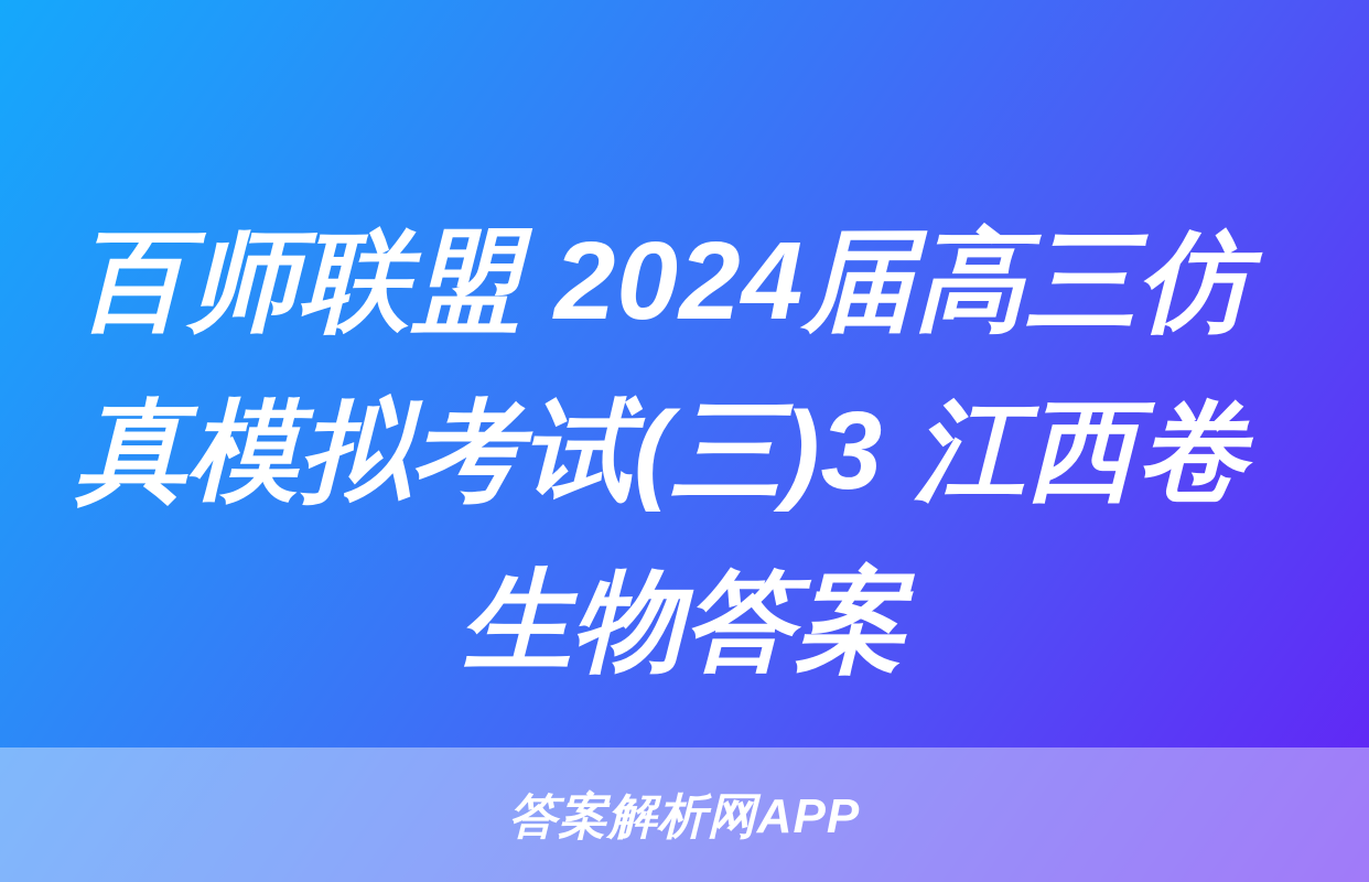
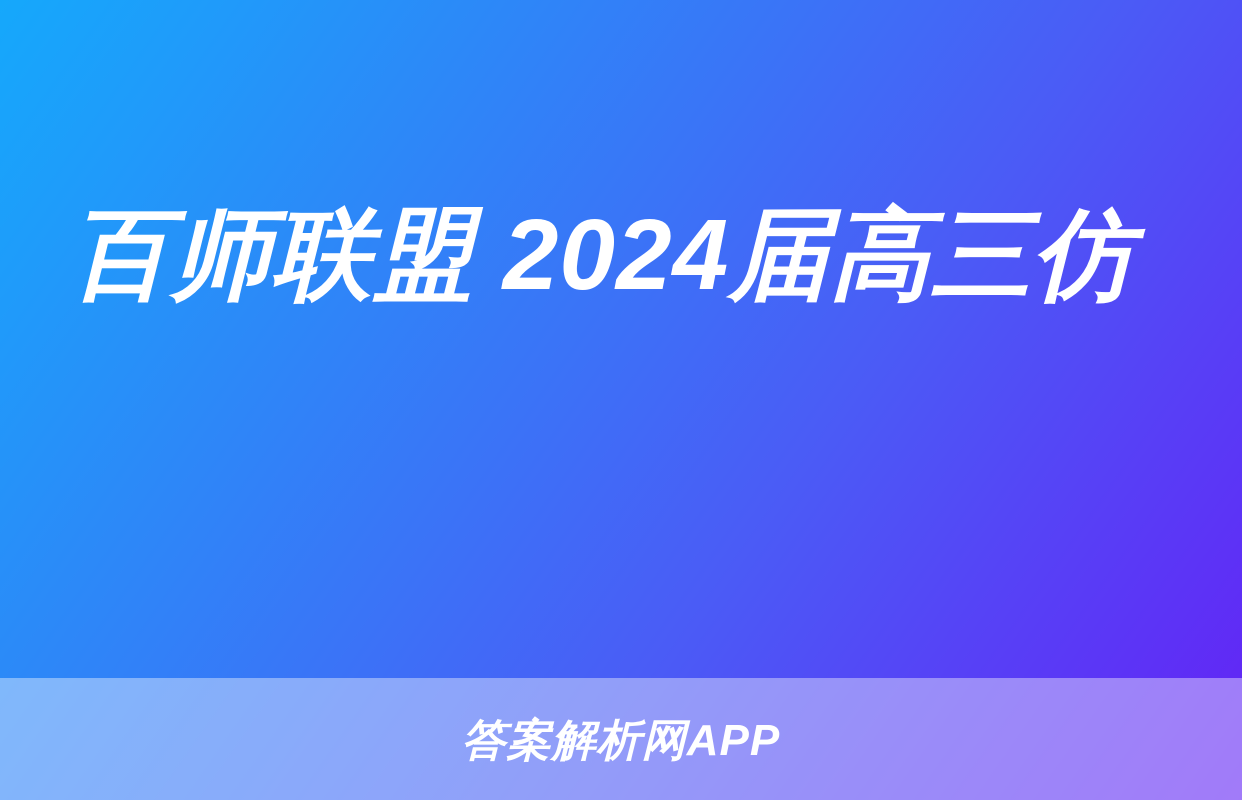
  百师联盟 2024届高三仿
- 真模拟考试(三)3 江西卷
- 生物答案
  答案解析网APP
